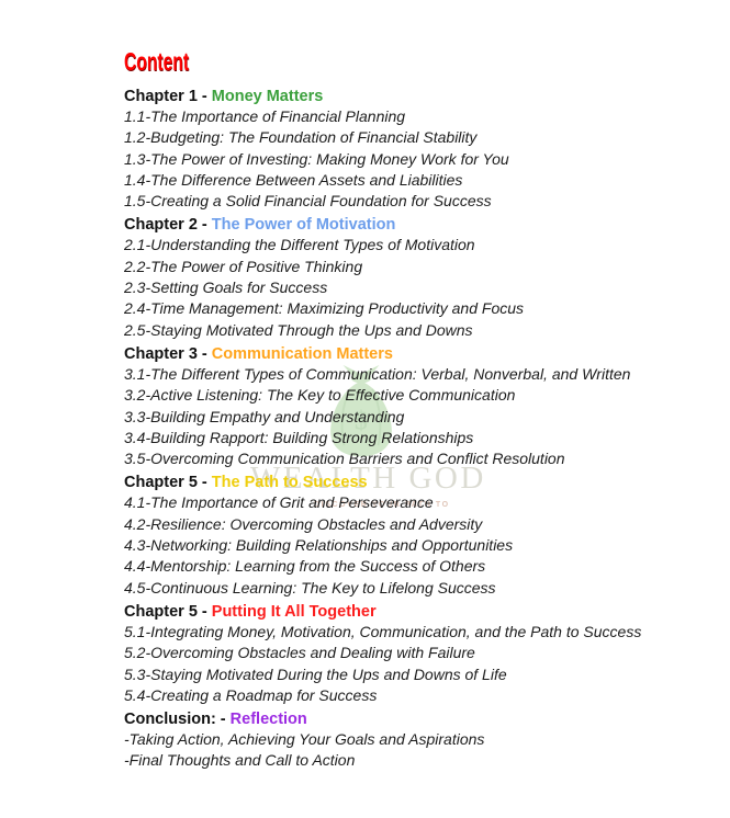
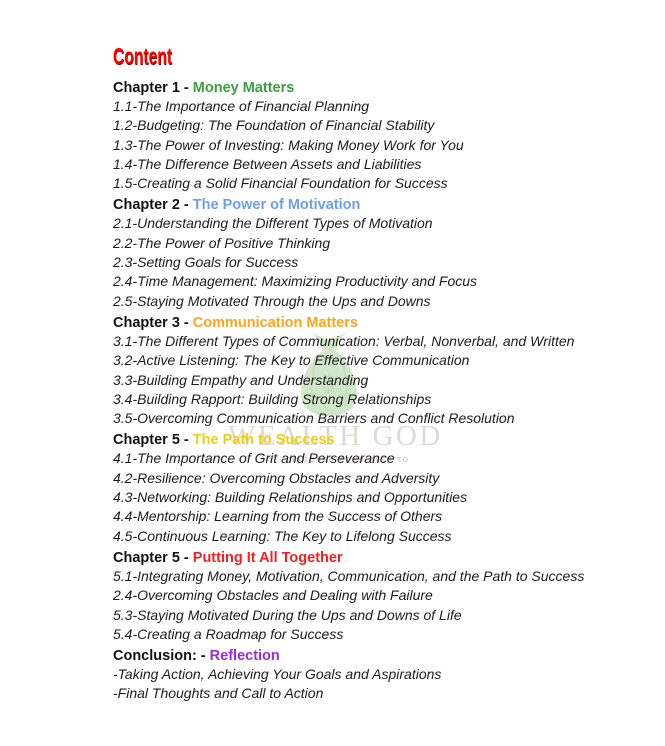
  $
  WEALTH GOD
  Content
  Chapter 1 - Money Matters
  1.1-The Importance of Financial Planning
  1.2-Budgeting: The Foundation of Financial Stability
  1.3-The Power of Investing: Making Money Work for You
  1.4-The Difference Between Assets and Liabilities
  1.5-Creating a Solid Financial Foundation for Success
  Chapter 2 - The Power of Motivation
  2.1-Understanding the Different Types of Motivation
  2.2-The Power of Positive Thinking
  2.3-Setting Goals for Success
  2.4-Time Management: Maximizing Productivity and Focus
  2.5-Staying Motivated Through the Ups and Downs
  Chapter 3 - Communication Matters
  3.1-The Different Types of Communication: Verbal, Nonverbal, and Written
  3.2-Active Listening: The Key to Effective Communication
  3.3-Building Empathy and Understanding
  3.4-Building Rapport: Building Strong Relationships
  3.5-Overcoming Communication Barriers and Conflict Resolution
  Chapter 5 - The Path to Success
  4.1-The Importance of Grit and Perseverance
  4.2-Resilience: Overcoming Obstacles and Adversity
  4.3-Networking: Building Relationships and Opportunities
  4.4-Mentorship: Learning from the Success of Others
  4.5-Continuous Learning: The Key to Lifelong Success
  Chapter 5 - Putting It All Together
  5.1-Integrating Money, Motivation, Communication, and the Path to Success
- 5.2-Overcoming Obstacles and Dealing with Failure
+ 2.4-Overcoming Obstacles and Dealing with Failure
  5.3-Staying Motivated During the Ups and Downs of Life
  5.4-Creating a Roadmap for Success
  Conclusion: - Reflection
  -Taking Action, Achieving Your Goals and Aspirations
  -Final Thoughts and Call to Action
